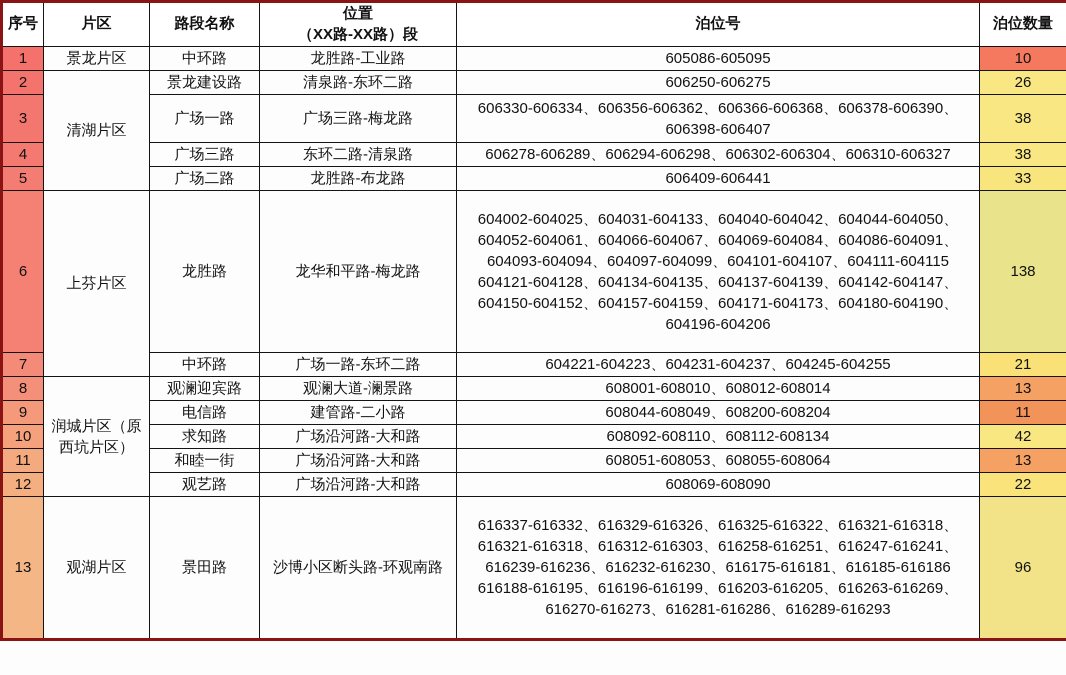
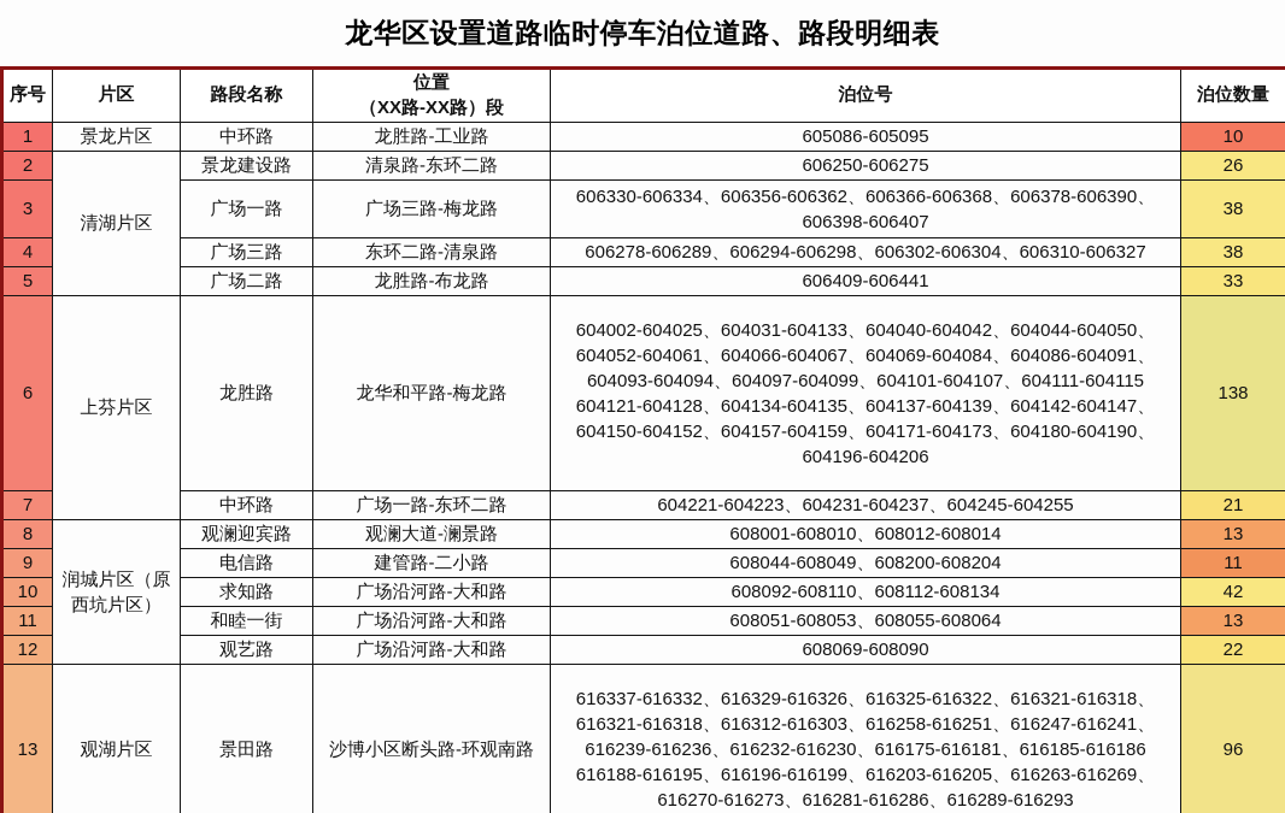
+ 龙华区设置道路临时停车泊位道路、路段明细表
  序号	片区	路段名称	位置 （XX路-XX路）段	泊位号	泊位数量
  1	景龙片区	中环路	龙胜路-工业路	605086-605095	10
  2	清湖片区	景龙建设路	清泉路-东环二路	606250-606275	26
  3	广场一路	广场三路-梅龙路	606330-606334、606356-606362、606366-606368、606378-606390、606398-606407	38
  4	广场三路	东环二路-清泉路	606278-606289、606294-606298、606302-606304、606310-606327	38
  5	广场二路	龙胜路-布龙路	606409-606441	33
  6	上芬片区	龙胜路	龙华和平路-梅龙路	604002-604025、604031-604133、604040-604042、604044-604050、604052-604061、604066-604067、604069-604084、604086-604091、604093-604094、604097-604099、604101-604107、604111-604115 604121-604128、604134-604135、604137-604139、604142-604147、604150-604152、604157-604159、604171-604173、604180-604190、604196-604206	138
  7	中环路	广场一路-东环二路	604221-604223、604231-604237、604245-604255	21
  8	润城片区（原西坑片区）	观澜迎宾路	观澜大道-澜景路	608001-608010、608012-608014	13
  9	电信路	建管路-二小路	608044-608049、608200-608204	11
  10	求知路	广场沿河路-大和路	608092-608110、608112-608134	42
  11	和睦一街	广场沿河路-大和路	608051-608053、608055-608064	13
  12	观艺路	广场沿河路-大和路	608069-608090	22
  13	观湖片区	景田路	沙博小区断头路-环观南路	616337-616332、616329-616326、616325-616322、616321-616318、616321-616318、616312-616303、616258-616251、616247-616241、616239-616236、616232-616230、616175-616181、616185-616186 616188-616195、616196-616199、616203-616205、616263-616269、616270-616273、616281-616286、616289-616293	96
